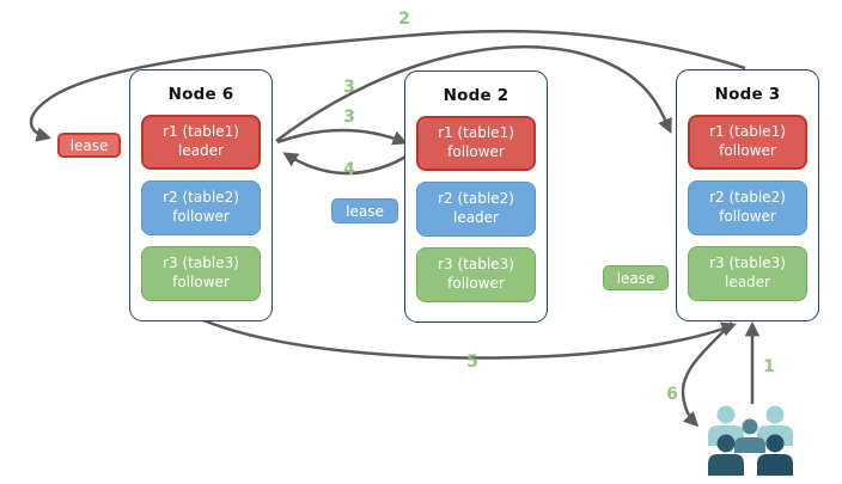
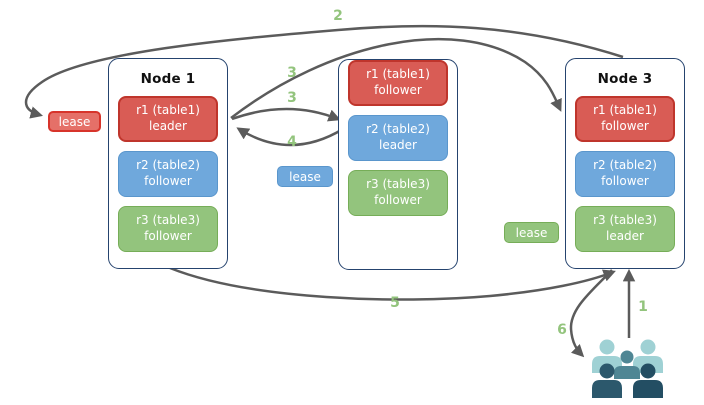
- Node 6
+ Node 1
  r1 (table1)
  leader
  r2 (table2)
  follower
  r3 (table3)
  follower
- Node 2
  r1 (table1)
  follower
  r2 (table2)
  leader
  r3 (table3)
  follower
  Node 3
  r1 (table1)
  follower
  r2 (table2)
  follower
  r3 (table3)
  leader
  lease
  lease
  lease
  2
  3
  3
  4
  5
  1
  6
